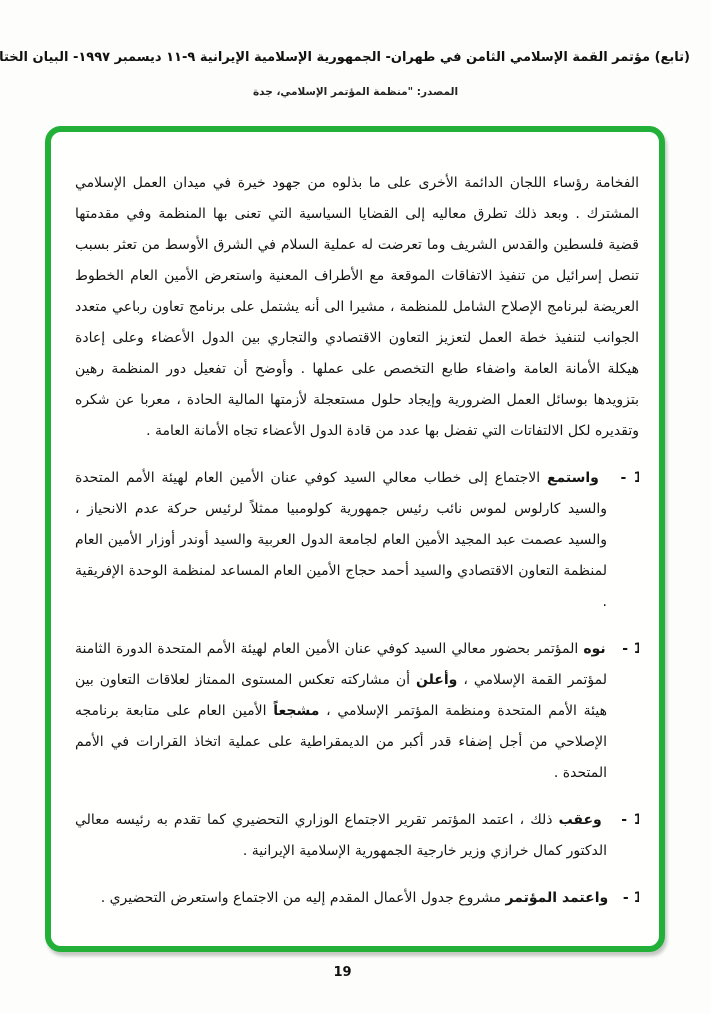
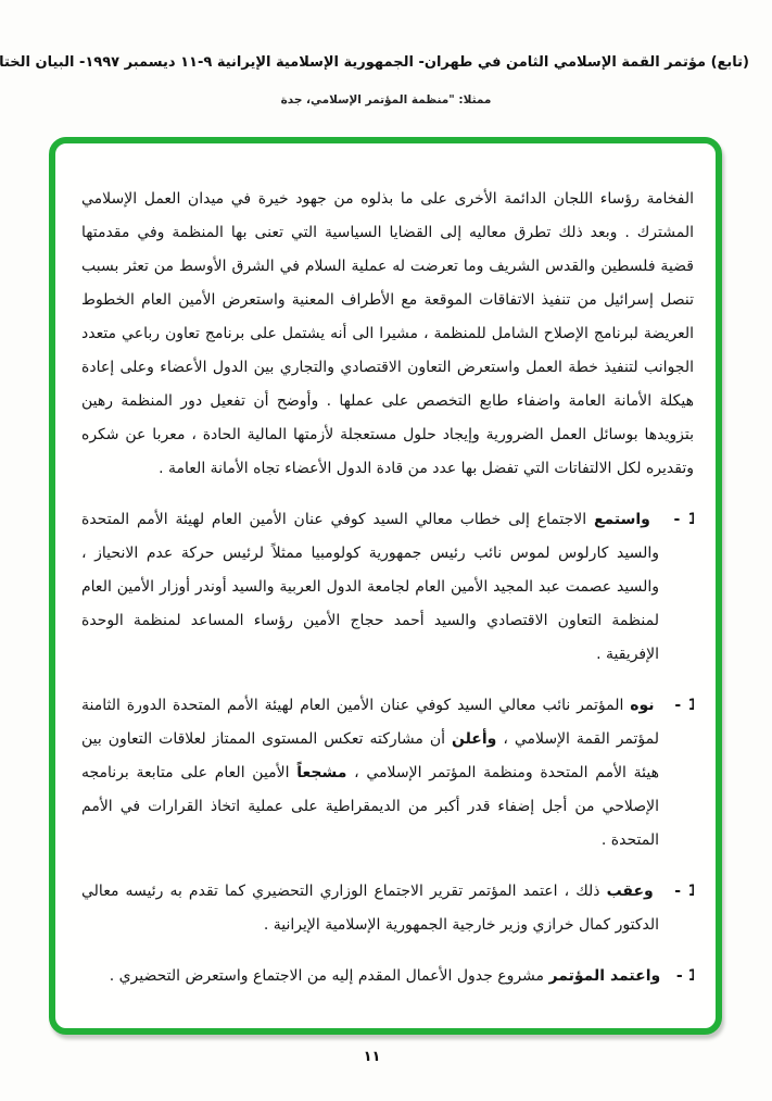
  (تابع) مؤتمر القمة الإسلامي الثامن في طهران- الجمهورية الإسلامية الإيرانية ٩-١١ ديسمبر ١٩٩٧- البيان الختا
- المصدر: "منظمة المؤتمر الإسلامي، جدة
+ ممثلا: "منظمة المؤتمر الإسلامي، جدة
- الفخامة رؤساء اللجان الدائمة الأخرى على ما بذلوه من جهود خيرة في ميدان العمل الإسلامي المشترك . وبعد ذلك تطرق معاليه إلى القضايا السياسية التي تعنى بها المنظمة وفي مقدمتها قضية فلسطين والقدس الشريف وما تعرضت له عملية السلام في الشرق الأوسط من تعثر بسبب تنصل إسرائيل من تنفيذ الاتفاقات الموقعة مع الأطراف المعنية واستعرض الأمين العام الخطوط العريضة لبرنامج الإصلاح الشامل للمنظمة ، مشيرا الى أنه يشتمل على برنامج تعاون رباعي متعدد الجوانب لتنفيذ خطة العمل لتعزيز التعاون الاقتصادي والتجاري بين الدول الأعضاء وعلى إعادة هيكلة الأمانة العامة واضفاء طابع التخصص على عملها . وأوضح أن تفعيل دور المنظمة رهين بتزويدها بوسائل العمل الضرورية وإيجاد حلول مستعجلة لأزمتها المالية الحادة ، معربا عن شكره وتقديره لكل الالتفاتات التي تفضل بها عدد من قادة الدول الأعضاء تجاه الأمانة العامة .
+ الفخامة رؤساء اللجان الدائمة الأخرى على ما بذلوه من جهود خيرة في ميدان العمل الإسلامي المشترك . وبعد ذلك تطرق معاليه إلى القضايا السياسية التي تعنى بها المنظمة وفي مقدمتها قضية فلسطين والقدس الشريف وما تعرضت له عملية السلام في الشرق الأوسط من تعثر بسبب تنصل إسرائيل من تنفيذ الاتفاقات الموقعة مع الأطراف المعنية واستعرض الأمين العام الخطوط العريضة لبرنامج الإصلاح الشامل للمنظمة ، مشيرا الى أنه يشتمل على برنامج تعاون رباعي متعدد الجوانب لتنفيذ خطة العمل واستعرض التعاون الاقتصادي والتجاري بين الدول الأعضاء وعلى إعادة هيكلة الأمانة العامة واضفاء طابع التخصص على عملها . وأوضح أن تفعيل دور المنظمة رهين بتزويدها بوسائل العمل الضرورية وإيجاد حلول مستعجلة لأزمتها المالية الحادة ، معربا عن شكره وتقديره لكل الالتفاتات التي تفضل بها عدد من قادة الدول الأعضاء تجاه الأمانة العامة .
- 1 - واستمع الاجتماع إلى خطاب معالي السيد كوفي عنان الأمين العام لهيئة الأمم المتحدة والسيد كارلوس لموس نائب رئيس جمهورية كولومبيا ممثلاً لرئيس حركة عدم الانحياز ، والسيد عصمت عبد المجيد الأمين العام لجامعة الدول العربية والسيد أوندر أوزار الأمين العام لمنظمة التعاون الاقتصادي والسيد أحمد حجاج الأمين العام المساعد لمنظمة الوحدة الإفريقية .
+ 1 - واستمع الاجتماع إلى خطاب معالي السيد كوفي عنان الأمين العام لهيئة الأمم المتحدة والسيد كارلوس لموس نائب رئيس جمهورية كولومبيا ممثلاً لرئيس حركة عدم الانحياز ، والسيد عصمت عبد المجيد الأمين العام لجامعة الدول العربية والسيد أوندر أوزار الأمين العام لمنظمة التعاون الاقتصادي والسيد أحمد حجاج الأمين رؤساء المساعد لمنظمة الوحدة الإفريقية .
- 1 - نوه المؤتمر بحضور معالي السيد كوفي عنان الأمين العام لهيئة الأمم المتحدة الدورة الثامنة لمؤتمر القمة الإسلامي ، وأعلن أن مشاركته تعكس المستوى الممتاز لعلاقات التعاون بين هيئة الأمم المتحدة ومنظمة المؤتمر الإسلامي ، مشجعاً الأمين العام على متابعة برنامجه الإصلاحي من أجل إضفاء قدر أكبر من الديمقراطية على عملية اتخاذ القرارات في الأمم المتحدة .
+ 1 - نوه المؤتمر نائب معالي السيد كوفي عنان الأمين العام لهيئة الأمم المتحدة الدورة الثامنة لمؤتمر القمة الإسلامي ، وأعلن أن مشاركته تعكس المستوى الممتاز لعلاقات التعاون بين هيئة الأمم المتحدة ومنظمة المؤتمر الإسلامي ، مشجعاً الأمين العام على متابعة برنامجه الإصلاحي من أجل إضفاء قدر أكبر من الديمقراطية على عملية اتخاذ القرارات في الأمم المتحدة .
  1 - وعقب ذلك ، اعتمد المؤتمر تقرير الاجتماع الوزاري التحضيري كما تقدم به رئيسه معالي الدكتور كمال خرازي وزير خارجية الجمهورية الإسلامية الإيرانية .
  1 - واعتمد المؤتمر مشروع جدول الأعمال المقدم إليه من الاجتماع واستعرض التحضيري .
- 19
+ ١١
